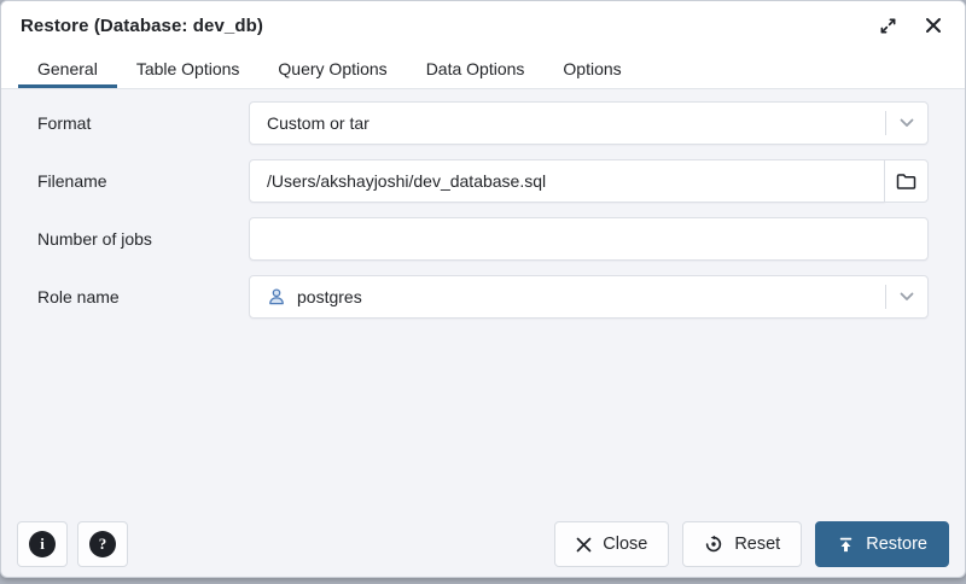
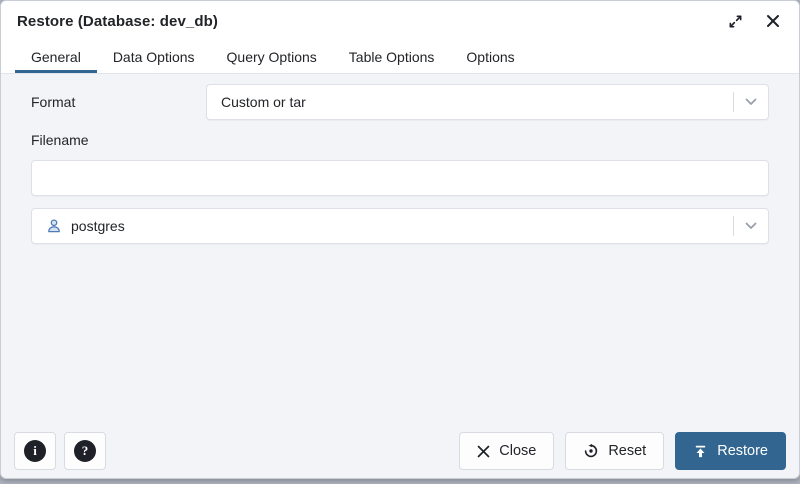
  Restore (Database: dev_db)
  General
- Table Options
+ Data Options
  Query Options
- Data Options
+ Table Options
  Options
  Format
  Custom or tar
  Filename
- /Users/akshayjoshi/dev_database.sql
- Number of jobs
- Role name
  postgres
  i
  ?
  Close
  Reset
  Restore
